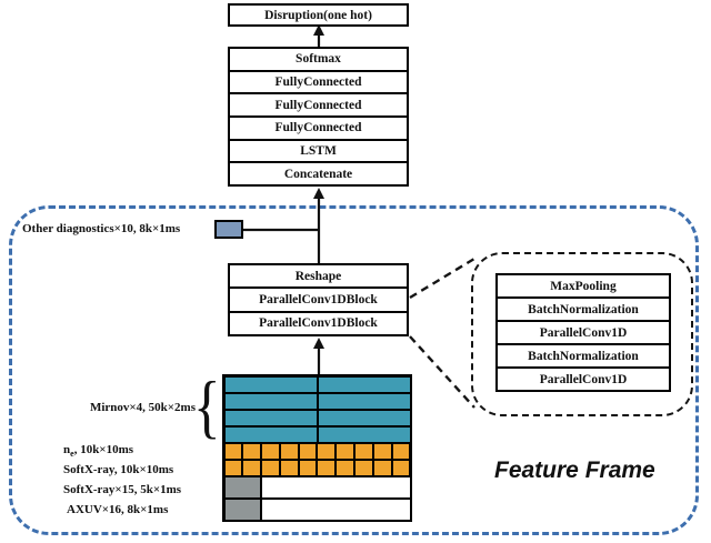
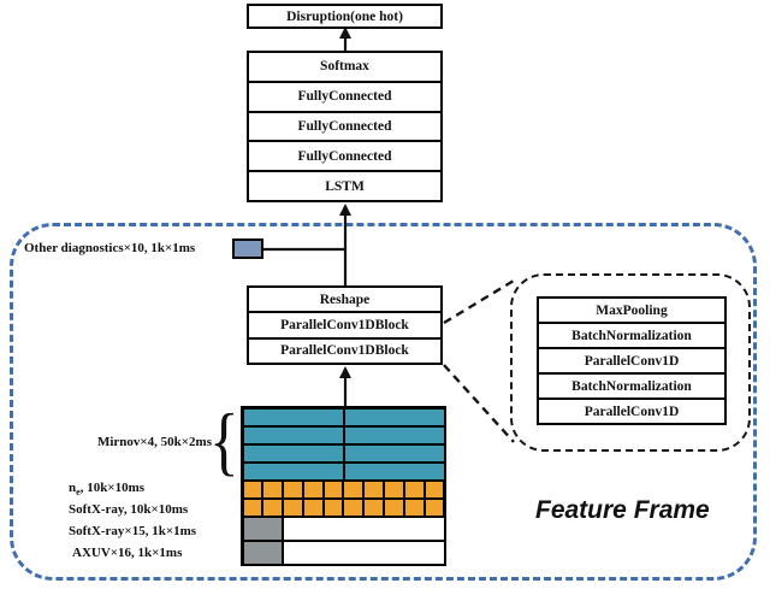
  Disruption(one hot)
  Softmax
  FullyConnected
  FullyConnected
  FullyConnected
  LSTM
- Concatenate
- Other diagnostics×10, 8k×1ms
+ Other diagnostics×10, 1k×1ms
  Reshape
  ParallelConv1DBlock
  ParallelConv1DBlock
  MaxPooling
  BatchNormalization
  ParallelConv1D
  BatchNormalization
  ParallelConv1D
  {
  Mirnov×4, 50k×2ms
  ne, 10k×10ms
  SoftX-ray, 10k×10ms
- SoftX-ray×15, 5k×1ms
+ SoftX-ray×15, 1k×1ms
- AXUV×16, 8k×1ms
+ AXUV×16, 1k×1ms
  Feature Frame
